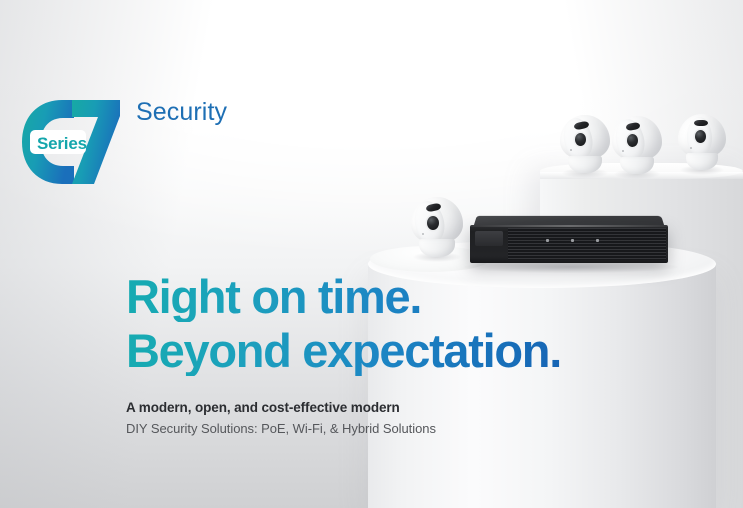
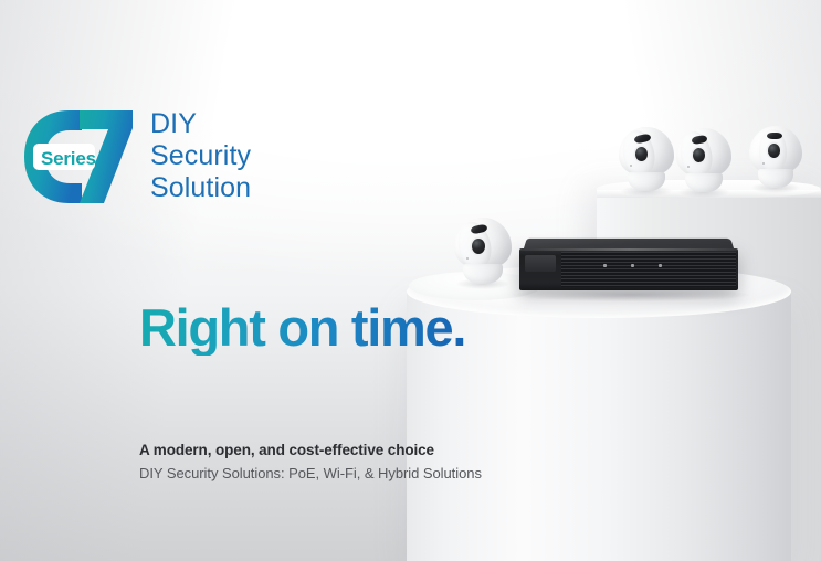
  Series
+ DIY
  Security
+ Solution
  Right on time.
- Beyond expectation.
- A modern, open, and cost-effective modern
+ A modern, open, and cost-effective choice
  DIY Security Solutions: PoE, Wi-Fi, & Hybrid Solutions
